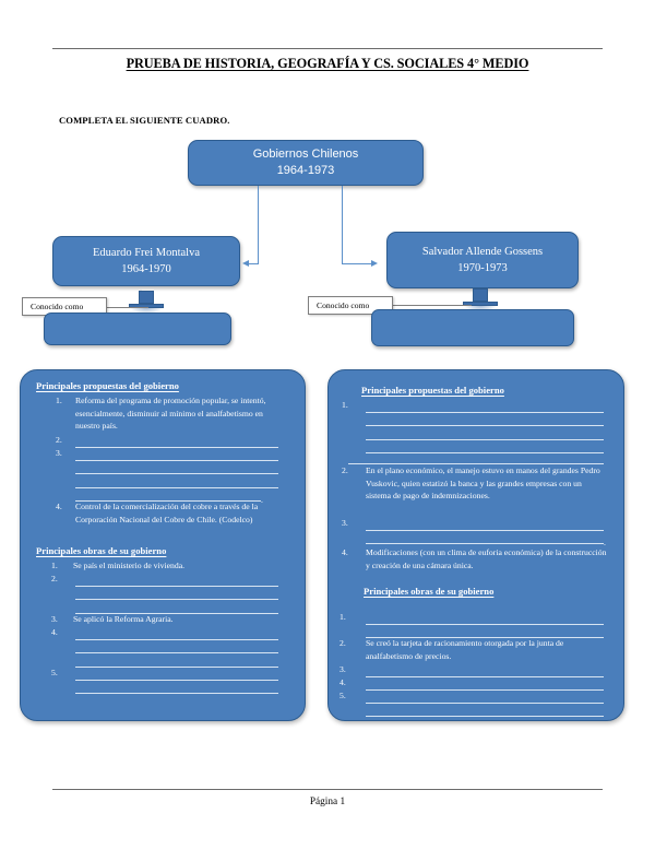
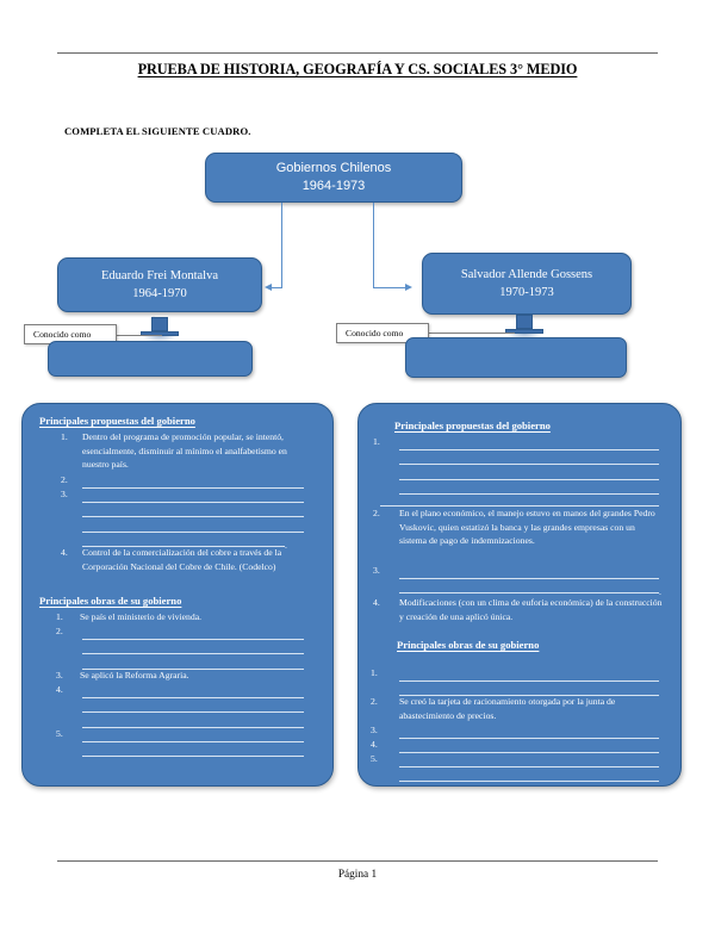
- PRUEBA DE HISTORIA, GEOGRAFÍA Y CS. SOCIALES 4° MEDIO
+ PRUEBA DE HISTORIA, GEOGRAFÍA Y CS. SOCIALES 3° MEDIO
  COMPLETA EL SIGUIENTE CUADRO.
  Gobiernos Chilenos
  1964-1973
  Eduardo Frei Montalva
  1964-1970
  Salvador Allende Gossens
  1970-1973
  Conocido como
  Conocido como
  Principales propuestas del gobierno
  1.
- Reforma del programa de promoción popular, se intentó, esencialmente, disminuir al mínimo el analfabetismo en nuestro país.
+ Dentro del programa de promoción popular, se intentó, esencialmente, disminuir al mínimo el analfabetismo en nuestro país.
  2.
  3.
  4.
  Control de la comercialización del cobre a través de la Corporación Nacional del Cobre de Chile. (Codelco)
  Principales obras de su gobierno
  1.
  Se país el ministerio de vivienda.
  2.
  3.
  Se aplicó la Reforma Agraria.
  4.
  5.
  Principales propuestas del gobierno
  1.
  2.
  En el plano económico, el manejo estuvo en manos del grandes Pedro Vuskovic, quien estatizó la banca y las grandes empresas con un sistema de pago de indemnizaciones.
  3.
  4.
- Modificaciones (con un clima de euforia económica) de la construcción y creación de una cámara única.
+ Modificaciones (con un clima de euforia económica) de la construcción y creación de una aplicó única.
  Principales obras de su gobierno
  1.
  2.
- Se creó la tarjeta de racionamiento otorgada por la junta de analfabetismo de precios.
+ Se creó la tarjeta de racionamiento otorgada por la junta de abastecimiento de precios.
  3.
  4.
  5.
  Página 1
